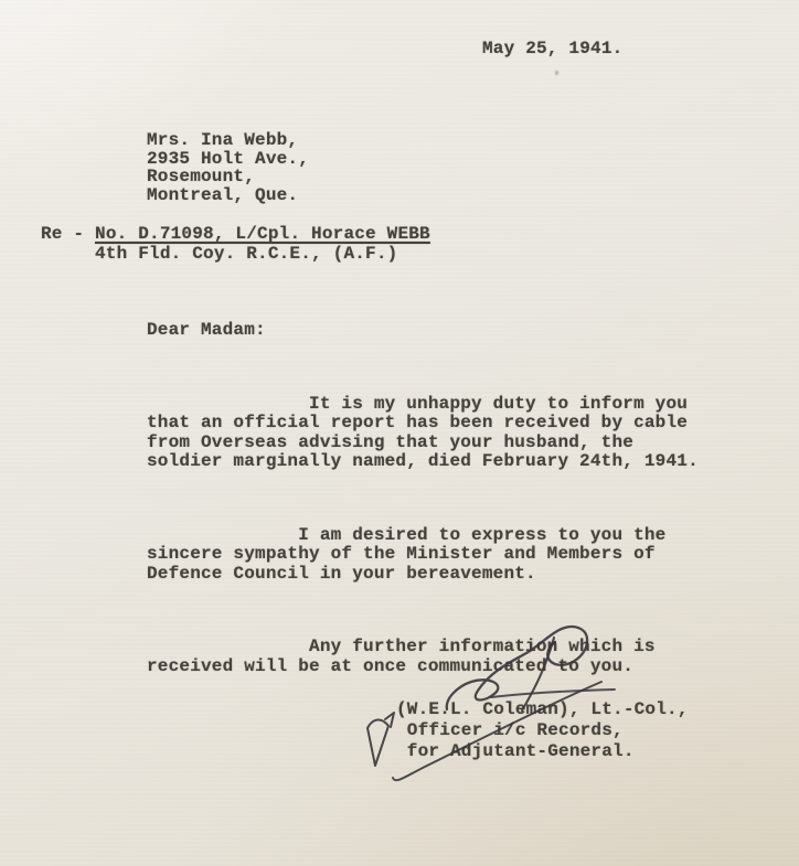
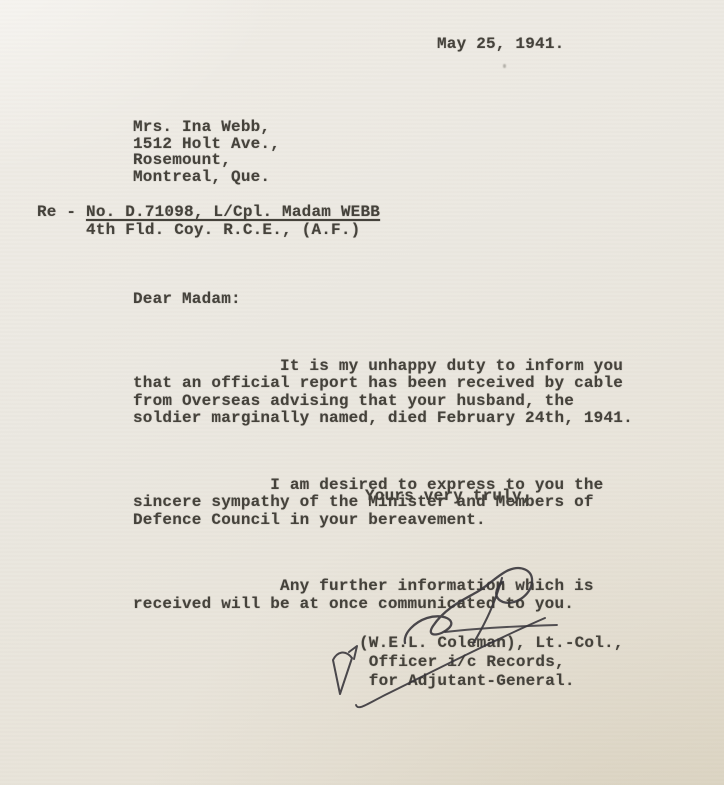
  May 25, 1941.
  Mrs. Ina Webb,
- 2935 Holt Ave.,
+ 1512 Holt Ave.,
  Rosemount,
  Montreal, Que.
- Re - No. D.71098, L/Cpl. Horace WEBB
+ Re - No. D.71098, L/Cpl. Madam WEBB
  4th Fld. Coy. R.C.E., (A.F.)
  Dear Madam:
  It is my unhappy duty to inform you
  that an official report has been received by cable
  from Overseas advising that your husband, the
  soldier marginally named, died February 24th, 1941.
  I am desired to express to you the
  sincere sympathy of the Minister and Members of
  Defence Council in your bereavement.
  Any further informatio which is
  received will be at once communicatedo you.
+ Yours very truly,
  (W.E.L. Colemn), Lt.-Col.,
  Officer/c Records,
  fordjutant-General.
